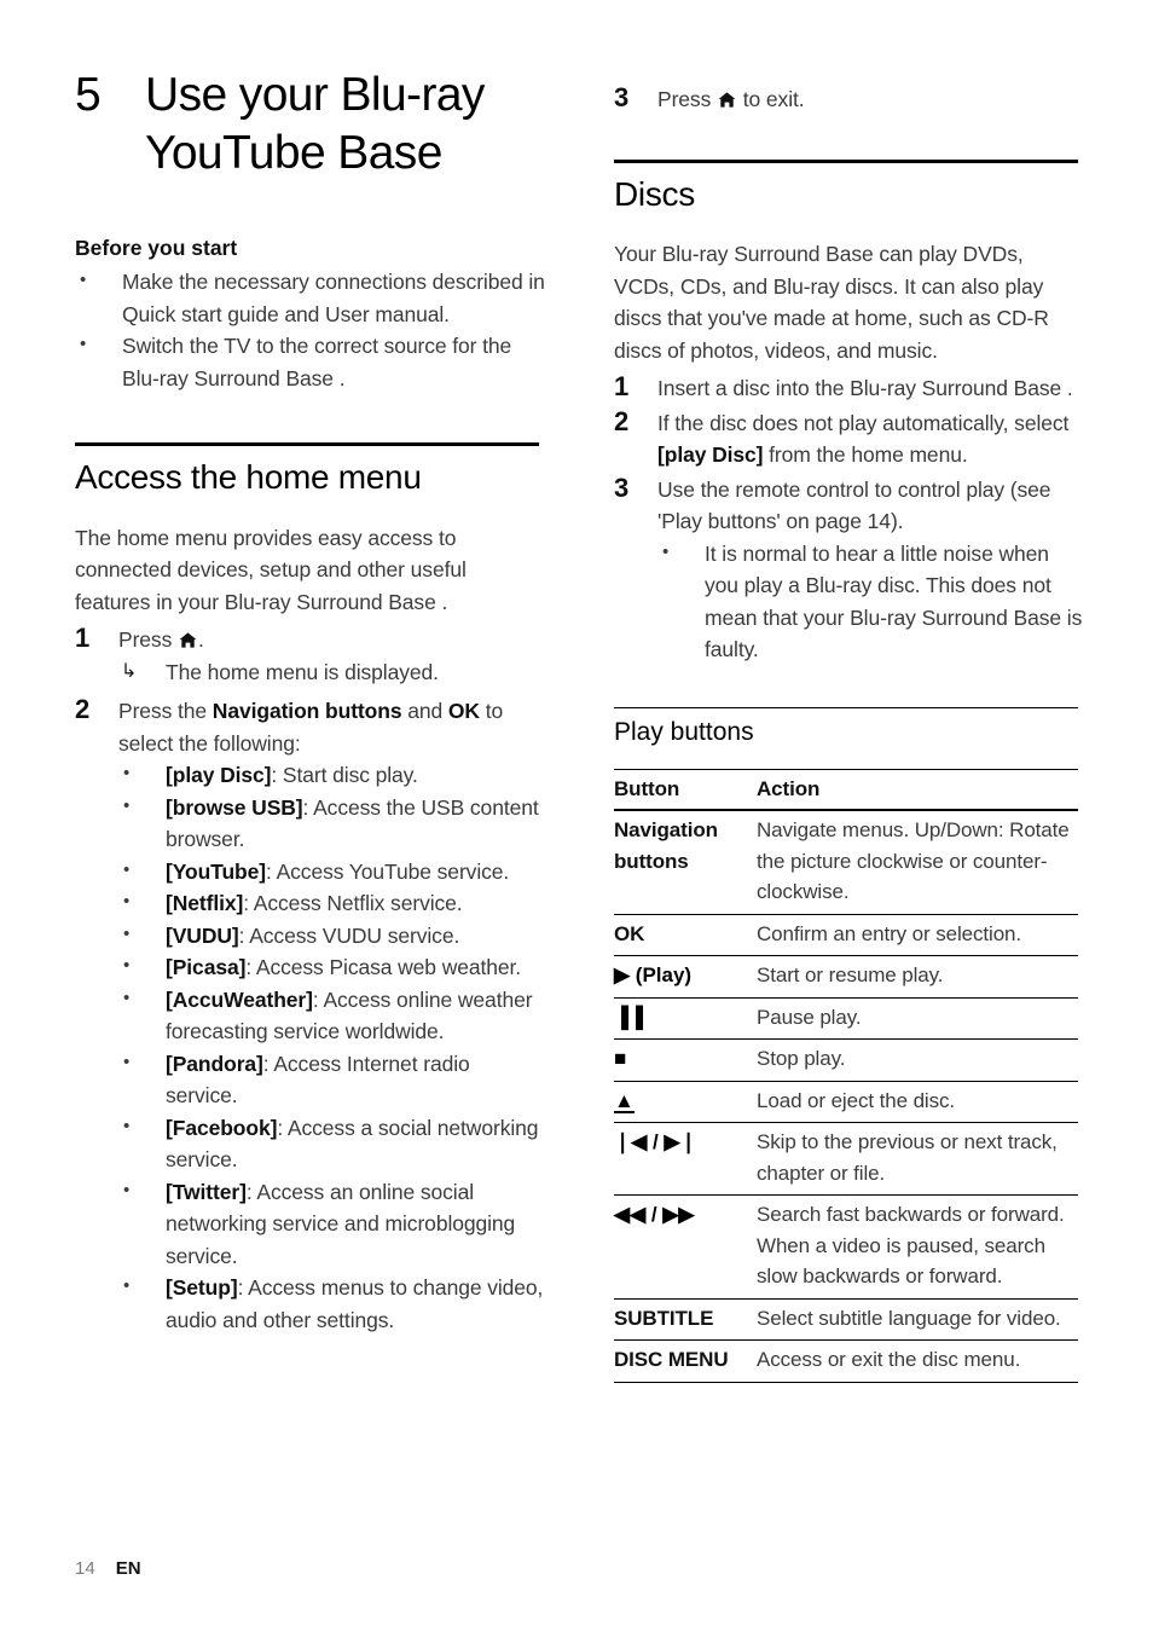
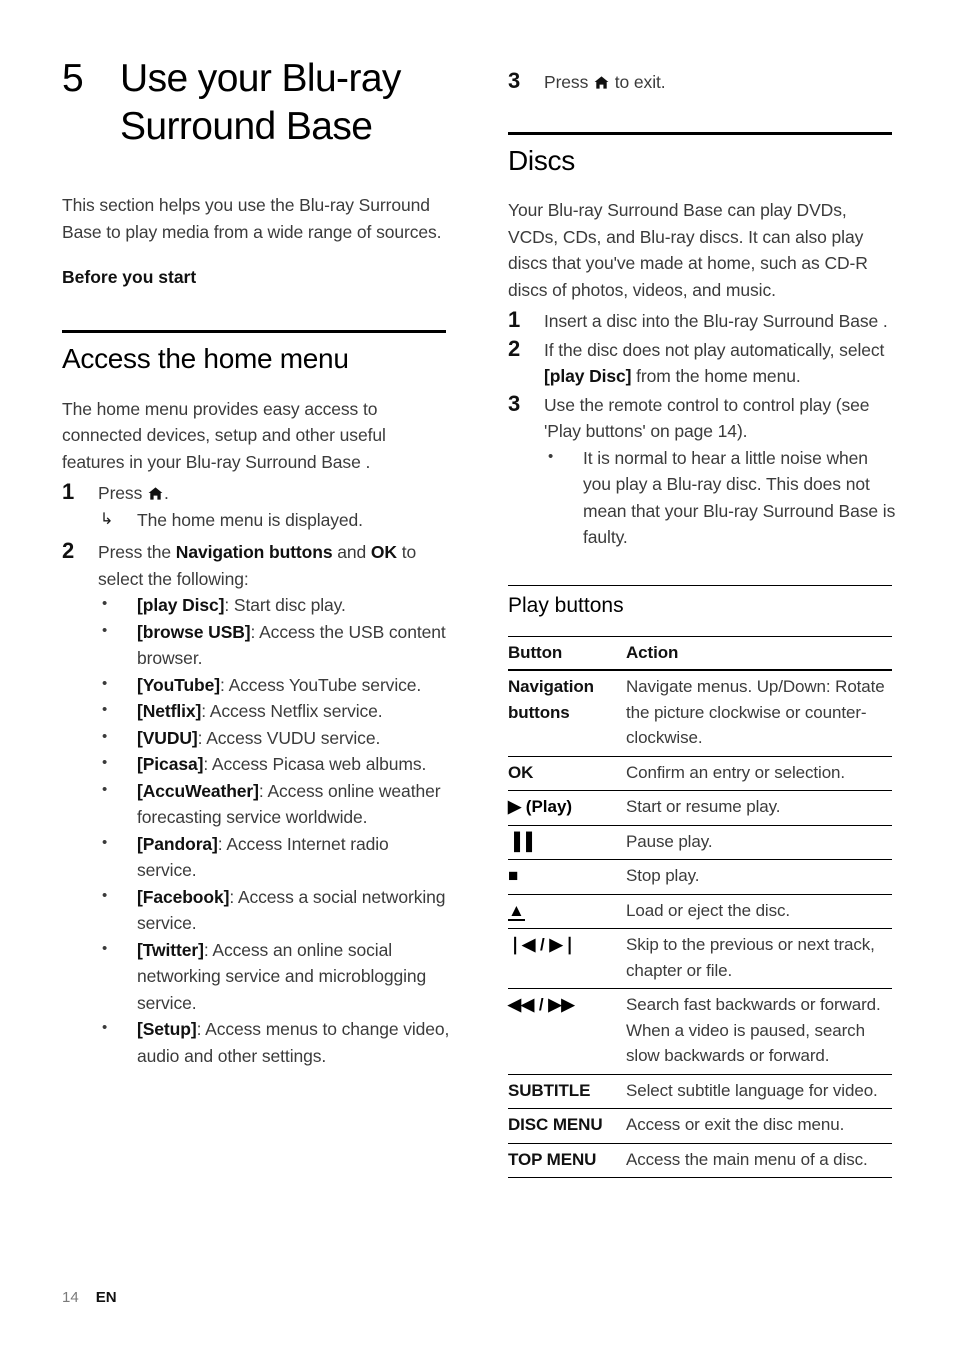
  5
- Use your Blu-ray YouTube Base
+ Use your Blu-ray Surround Base
+ This section helps you use the Blu-ray Surround Base to play media from a wide range of sources.
  Before you start
- Make the necessary connections described in Quick start guide and User manual.
- Switch the TV to the correct source for the Blu-ray Surround Base .
  Access the home menu
  The home menu provides easy access to connected devices, setup and other useful features in your Blu-ray Surround Base .
  1
  Press .
  ↳
  The home menu is displayed.
  2
  Press the Navigation buttons and OK to select the following:
  [play Disc]: Start disc play.
  [browse USB]: Access the USB content browser.
  [YouTube]: Access YouTube service.
  [Netflix]: Access Netflix service.
  [VUDU]: Access VUDU service.
- [Picasa]: Access Picasa web weather.
+ [Picasa]: Access Picasa web albums.
  [AccuWeather]: Access online weather forecasting service worldwide.
  [Pandora]: Access Internet radio service.
  [Facebook]: Access a social networking service.
  [Twitter]: Access an online social networking service and microblogging service.
  [Setup]: Access menus to change video, audio and other settings.
  3
  Press to exit.
  Discs
  Your Blu-ray Surround Base can play DVDs, VCDs, CDs, and Blu-ray discs. It can also play discs that you've made at home, such as CD-R discs of photos, videos, and music.
  1
  Insert a disc into the Blu-ray Surround Base .
  2
  If the disc does not play automatically, select [play Disc] from the home menu.
  3
  Use the remote control to control play (see 'Play buttons' on page 14).
  It is normal to hear a little noise when you play a Blu-ray disc. This does not mean that your Blu-ray Surround Base is faulty.
  Play buttons
  Button	Action
  Navigation buttons	Navigate menus. Up/Down: Rotate the picture clockwise or counter-clockwise.
  OK	Confirm an entry or selection.
  ▶ (Play)	Start or resume play.
  ▐▐	Pause play.
  ■	Stop play.
  ▲	Load or eject the disc.
  ❘◀ / ▶❘	Skip to the previous or next track, chapter or file.
  ◀◀ / ▶▶	Search fast backwards or forward. When a video is paused, search slow backwards or forward.
  SUBTITLE	Select subtitle language for video.
  DISC MENU	Access or exit the disc menu.
+ TOP MENU	Access the main menu of a disc.
  14 EN
